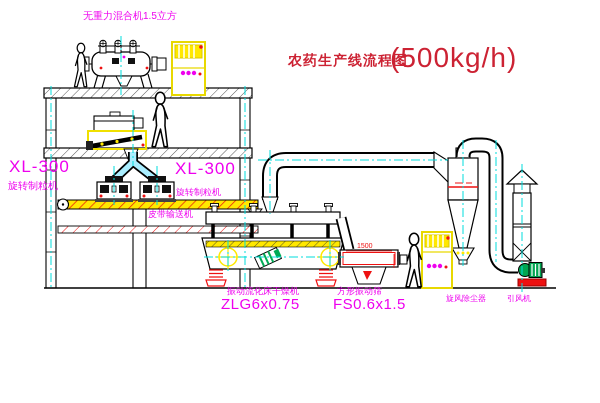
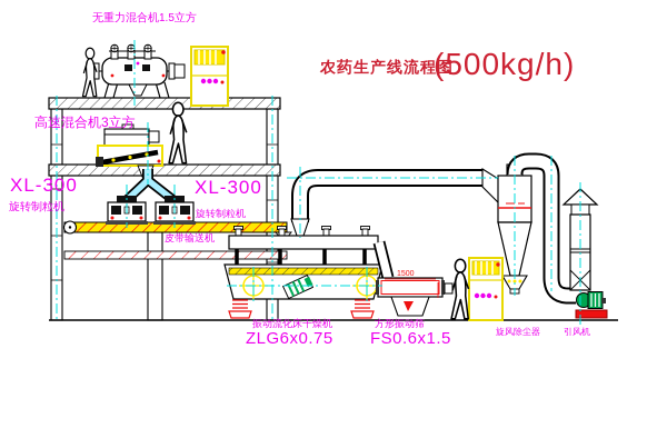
  农药生产线流程图
  (500kg/h)
  无重力混合机1.5立方
+ 高速混合机3立方
  XL-300
  旋转制粒机
  XL-300
  旋转制粒机
  皮带输送机
  振动流化床干燥机
  ZLG6x0.75
  方形振动筛
  FS0.6x1.5
  旋风除尘器
  引风机
